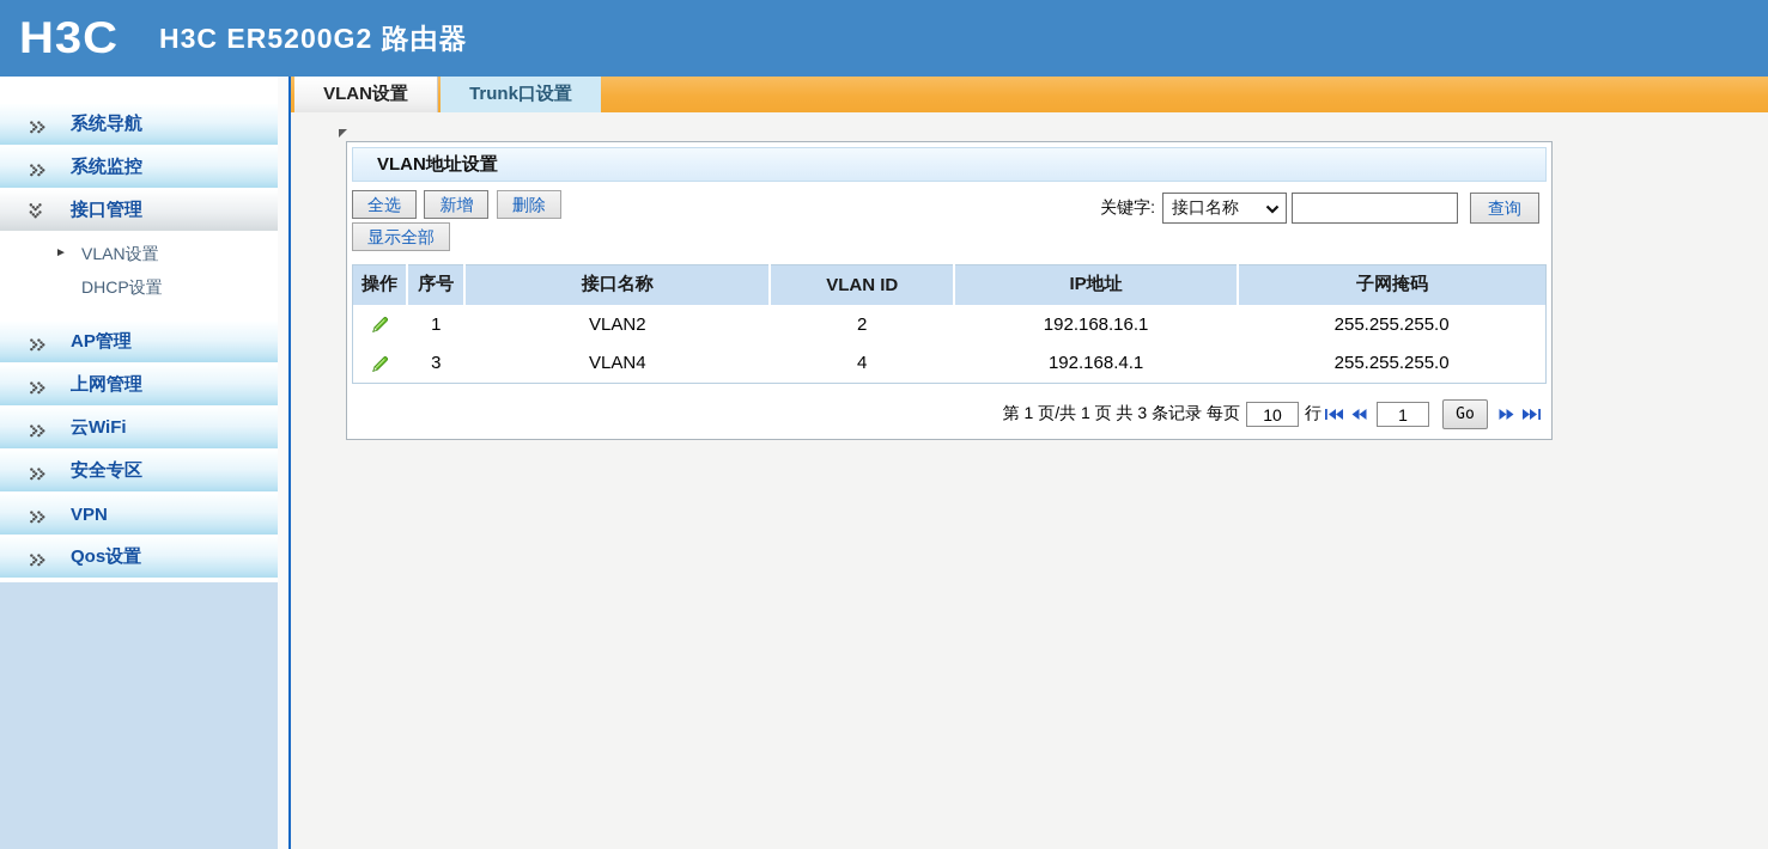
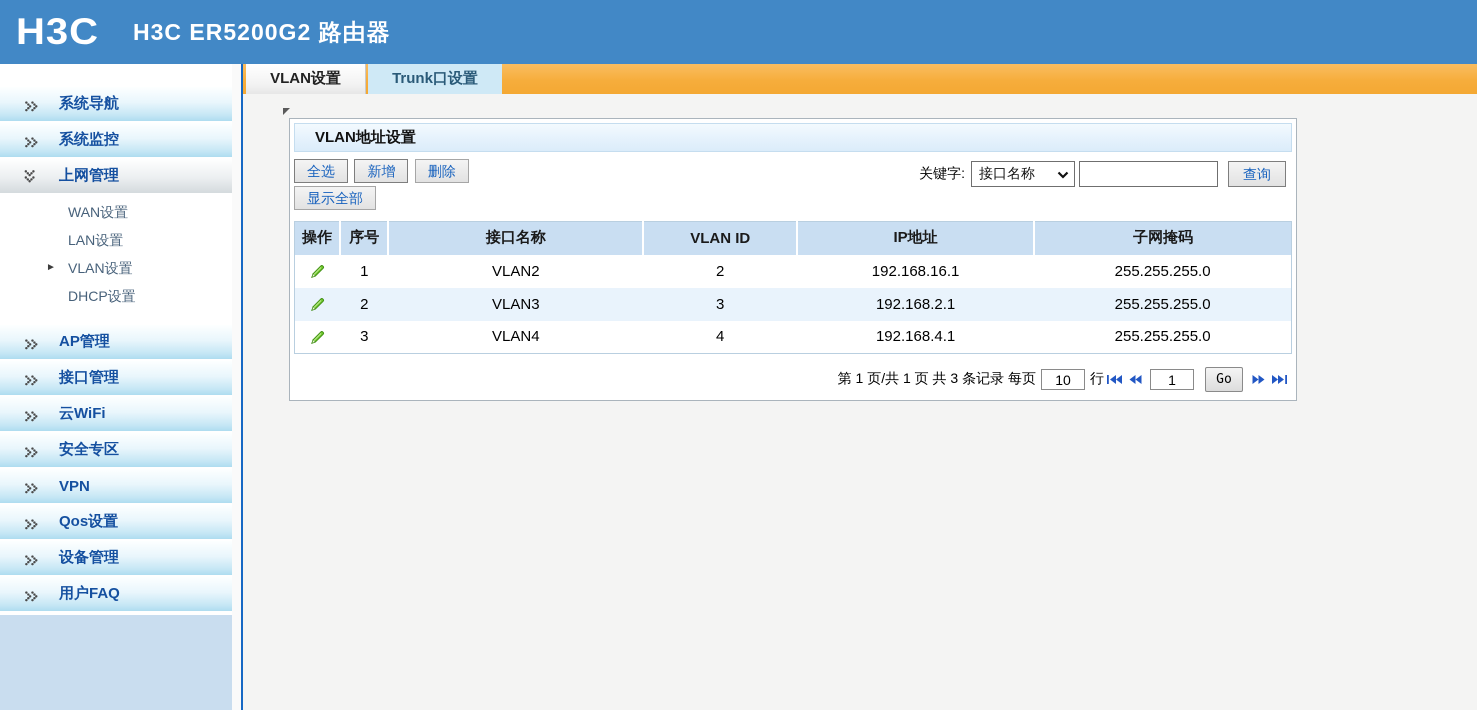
  H3C
  H3C ER5200G2 路由器
  系统导航
  系统监控
- 接口管理
+ 上网管理
+ WAN设置
+ LAN设置
  ►
  VLAN设置
  DHCP设置
  AP管理
- 上网管理
+ 接口管理
  云WiFi
  安全专区
  VPN
  Qos设置
+ 设备管理
+ 用户FAQ
  VLAN设置
  Trunk口设置
  VLAN地址设置
  全选 新增 删除
  显示全部
  关键字:
  接口名称
  查询
  操作	序号	接口名称	VLAN ID	IP地址	子网掩码
  	1	VLAN2	2	192.168.16.1	255.255.255.0
+ 	2	VLAN3	3	192.168.2.1	255.255.255.0
  	3	VLAN4	4	192.168.4.1	255.255.255.0
  第 1 页/共 1 页 共 3 条记录 每页
  10
  行
  1
  Go
